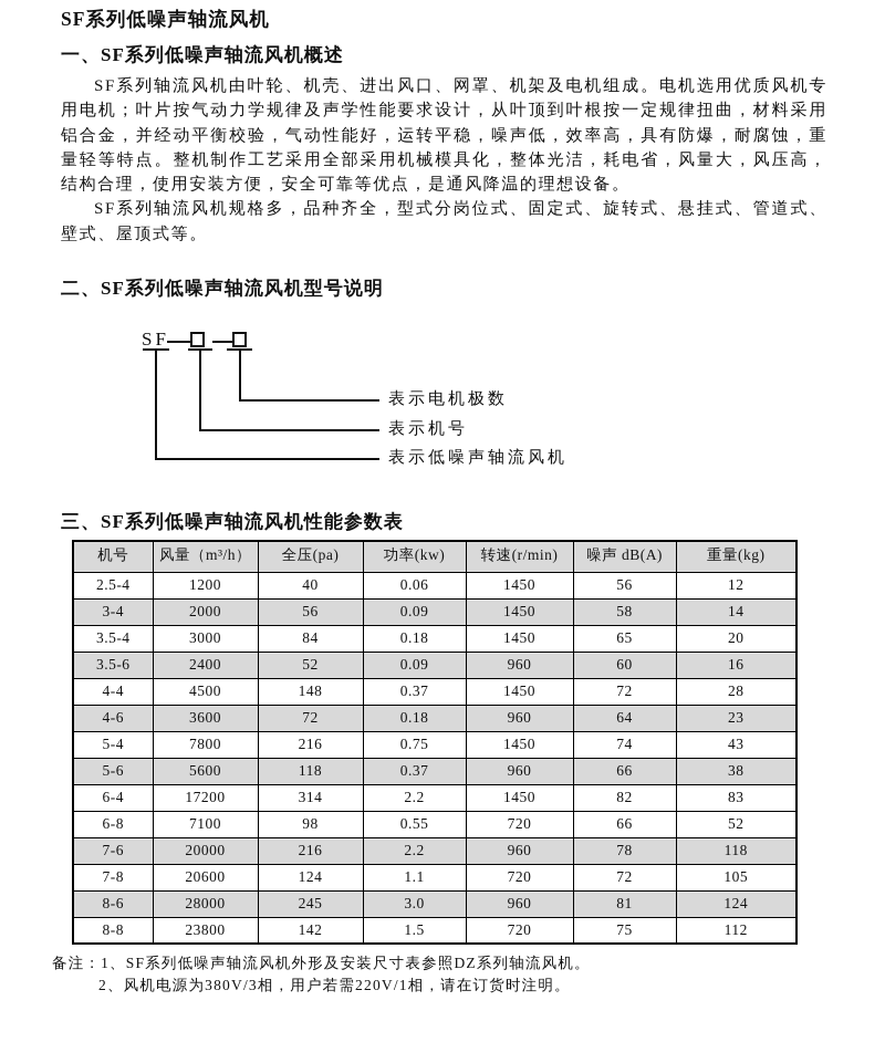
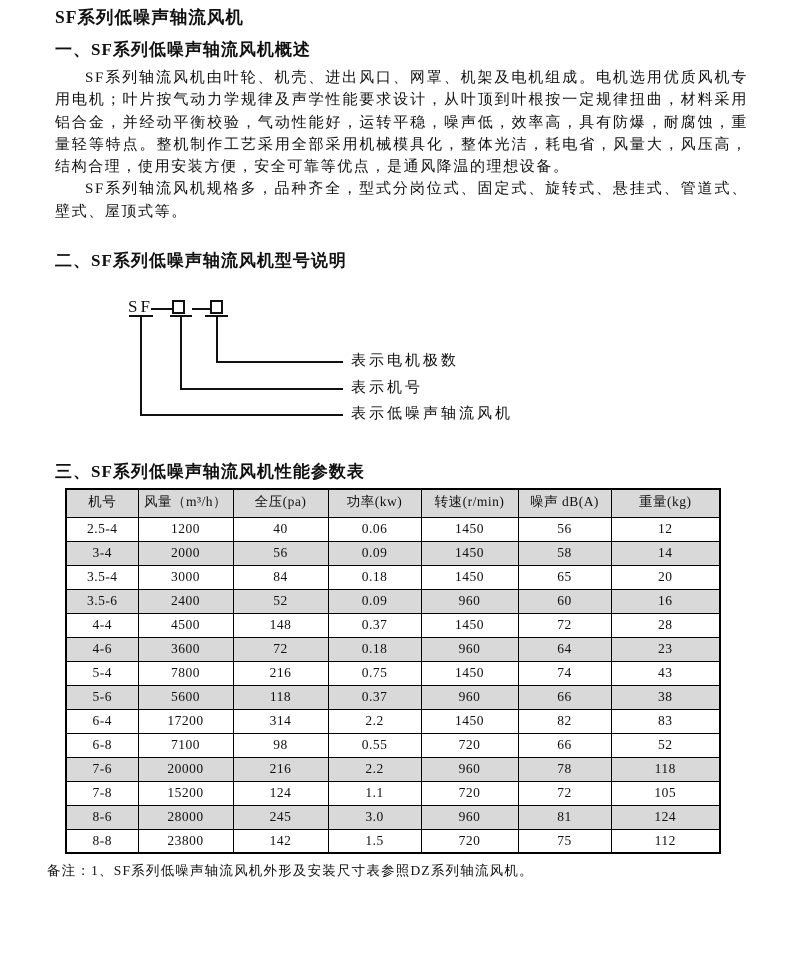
  SF系列低噪声轴流风机
  一、SF系列低噪声轴流风机概述
  SF系列轴流风机由叶轮、机壳、进出风口、网罩、机架及电机组成。电机选用优质风机专用电机；叶片按气动力学规律及声学性能要求设计，从叶顶到叶根按一定规律扭曲，材料采用铝合金，并经动平衡校验，气动性能好，运转平稳，噪声低，效率高，具有防爆，耐腐蚀，重量轻等特点。整机制作工艺采用全部采用机械模具化，整体光洁，耗电省，风量大，风压高，结构合理，使用安装方便，安全可靠等优点，是通风降温的理想设备。
  SF系列轴流风机规格多，品种齐全，型式分岗位式、固定式、旋转式、悬挂式、管道式、壁式、屋顶式等。
  二、SF系列低噪声轴流风机型号说明
  SF
  表示电机极数
  表示机号
  表示低噪声轴流风机
  三、SF系列低噪声轴流风机性能参数表
  机号	风量（m³/h）	全压(pa)	功率(kw)	转速(r/min)	噪声 dB(A)	重量(kg)
  2.5-4	1200	40	0.06	1450	56	12
  3-4	2000	56	0.09	1450	58	14
  3.5-4	3000	84	0.18	1450	65	20
  3.5-6	2400	52	0.09	960	60	16
  4-4	4500	148	0.37	1450	72	28
  4-6	3600	72	0.18	960	64	23
  5-4	7800	216	0.75	1450	74	43
  5-6	5600	118	0.37	960	66	38
  6-4	17200	314	2.2	1450	82	83
  6-8	7100	98	0.55	720	66	52
  7-6	20000	216	2.2	960	78	118
- 7-8	20600	124	1.1	720	72	105
+ 7-8	15200	124	1.1	720	72	105
  8-6	28000	245	3.0	960	81	124
  8-8	23800	142	1.5	720	75	112
  备注：1、SF系列低噪声轴流风机外形及安装尺寸表参照DZ系列轴流风机。
- 2、风机电源为380V/3相，用户若需220V/1相，请在订货时注明。
